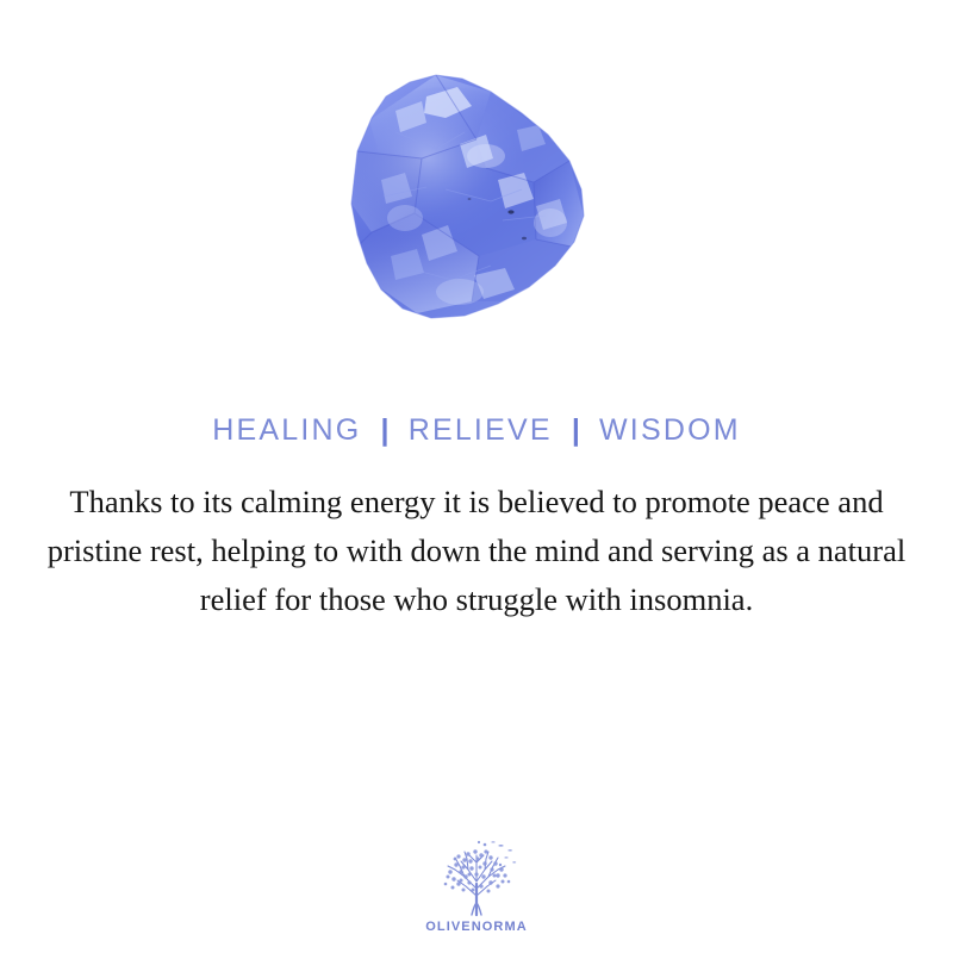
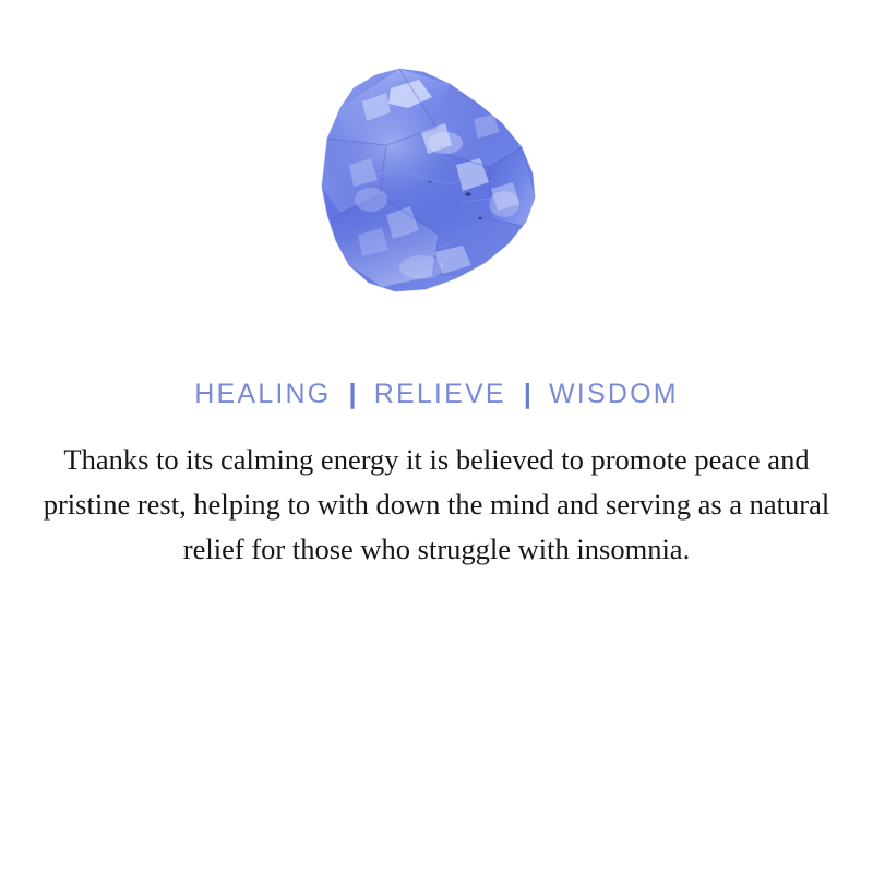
  HEALING | RELIEVE | WISDOM
  Thanks to its calming energy it is believed to promote peace and pristine rest, helping to with down the mind and serving as a natural relief for those who struggle with insomnia.
- OLIVENORMA
